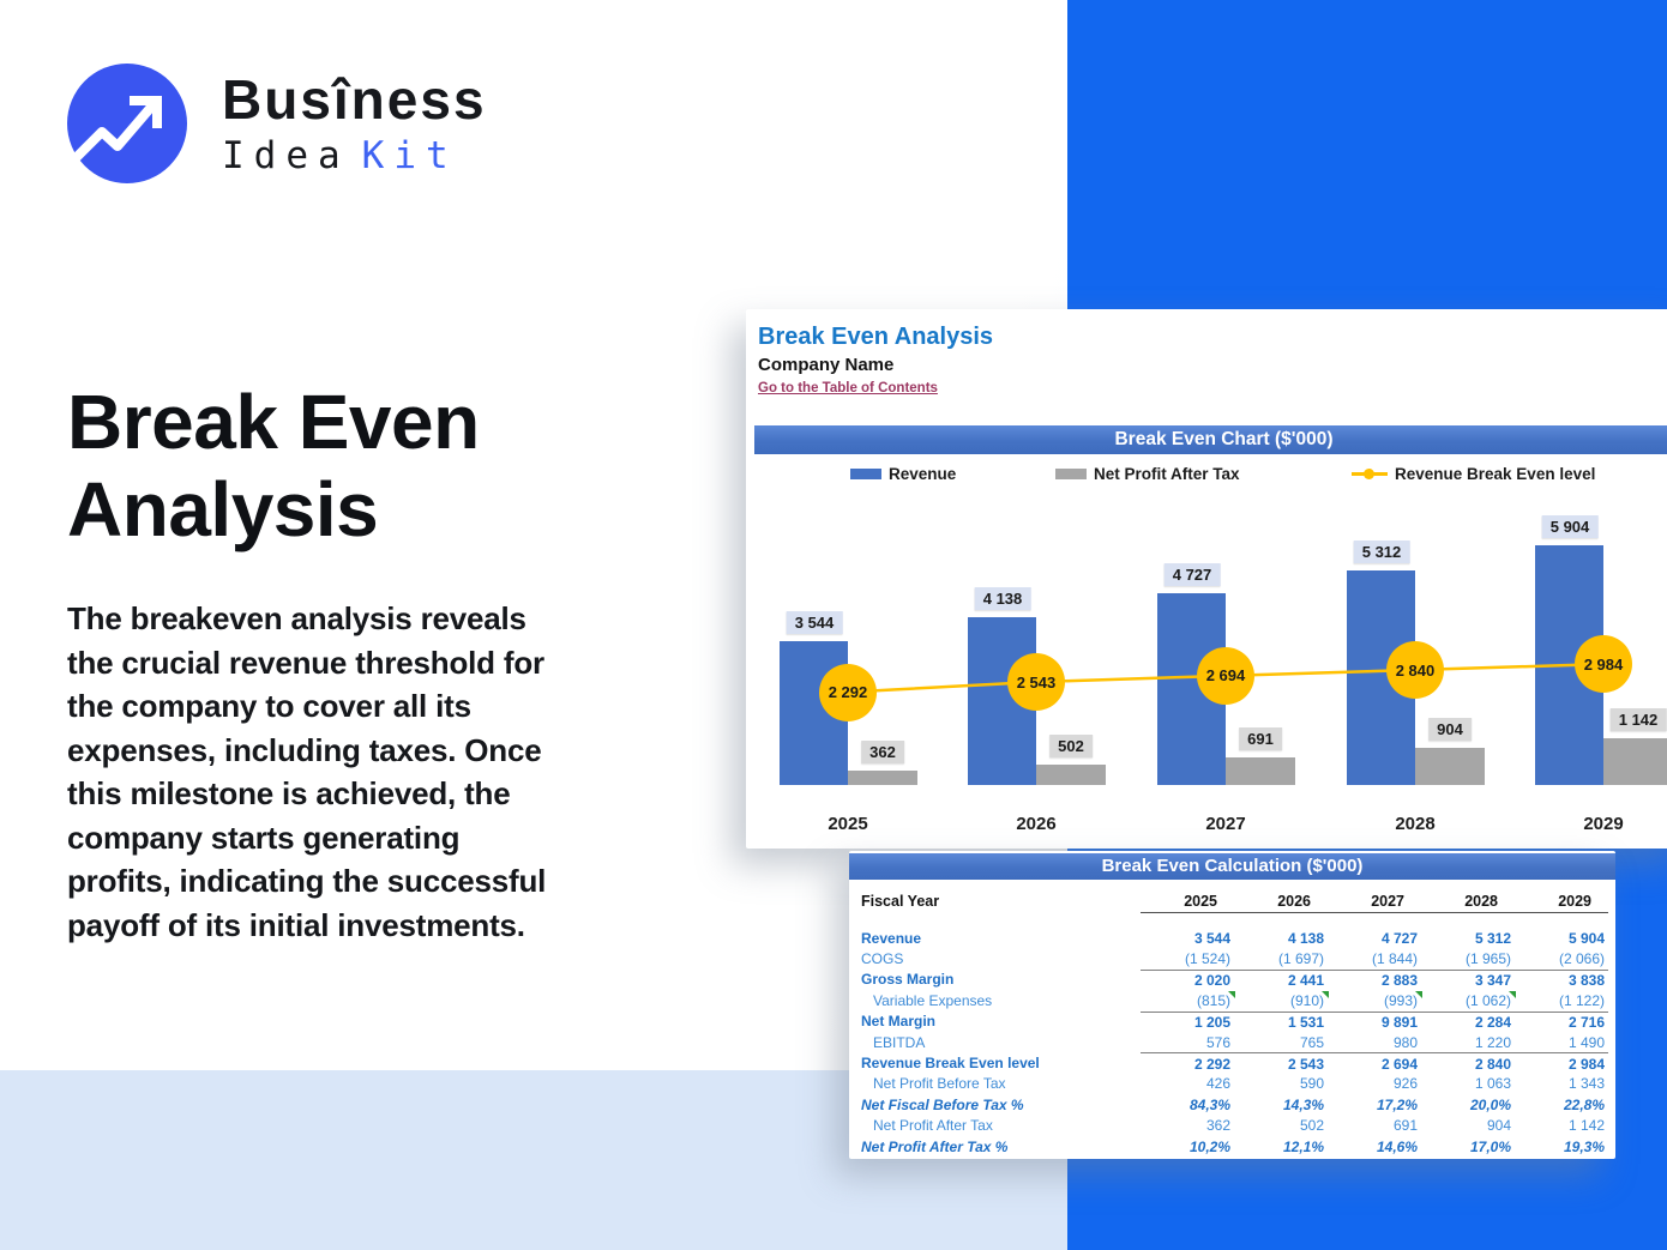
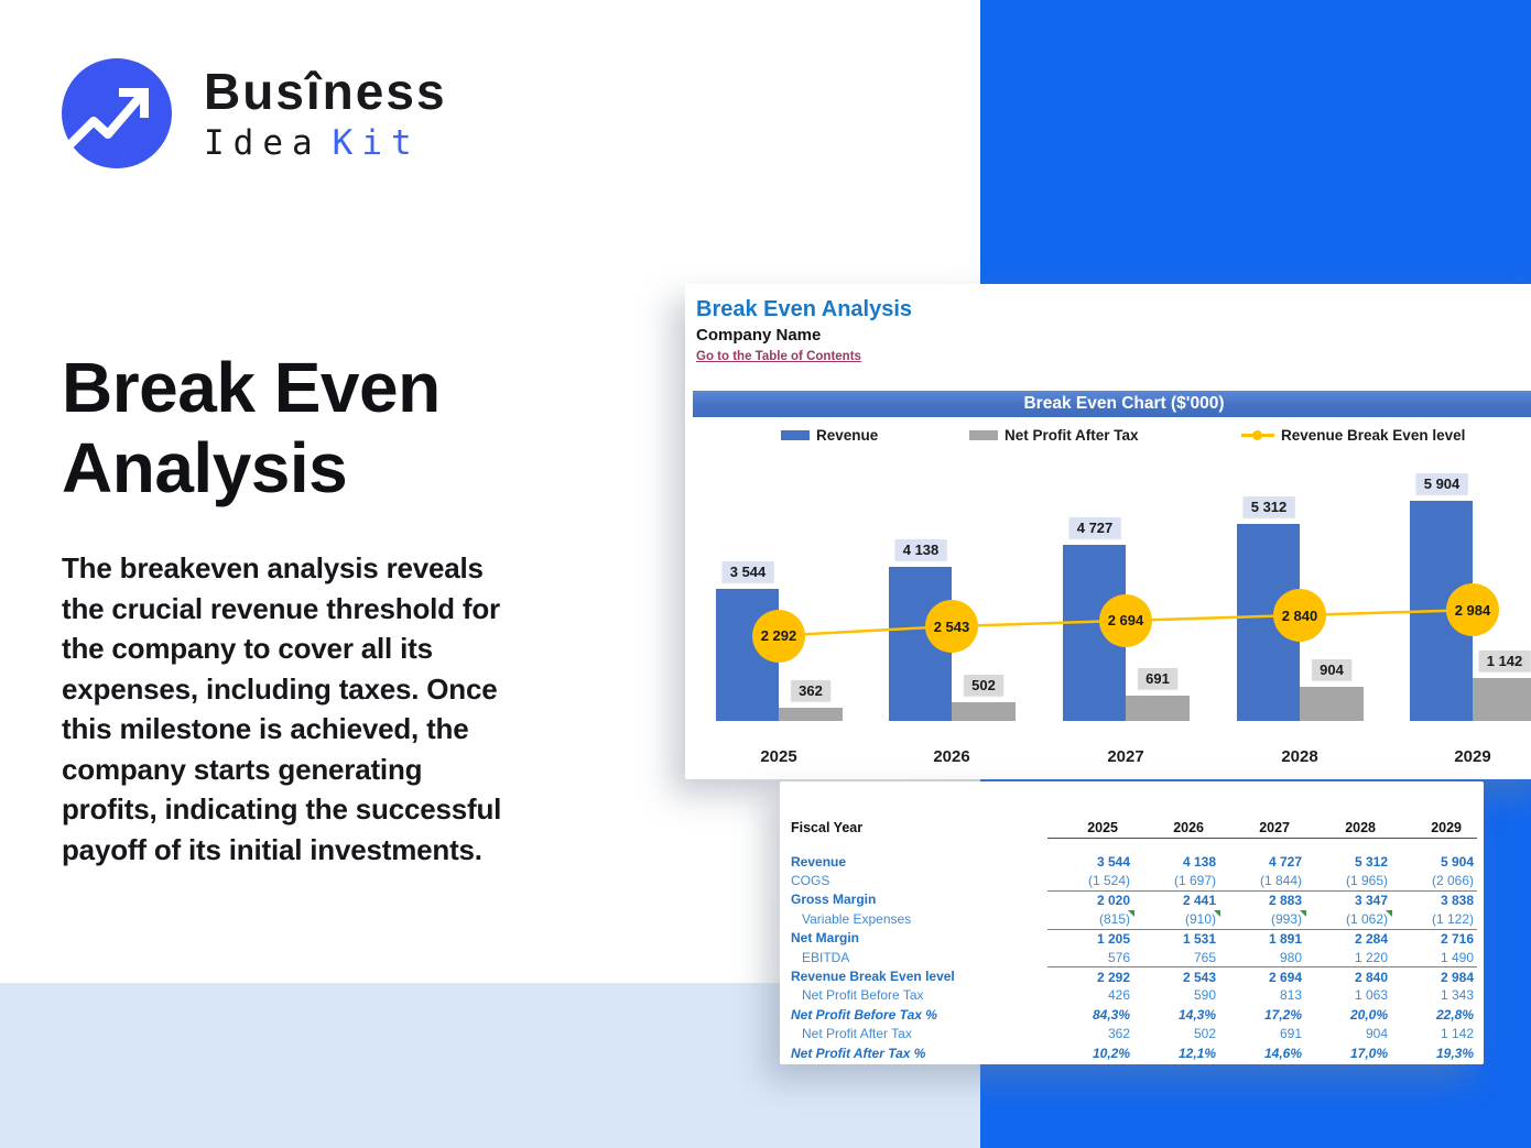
  Busîness
  Idea Kit
  Break Even
  Analysis
  The breakeven analysis reveals
  the crucial revenue threshold for
  the company to cover all its
  expenses, including taxes. Once
  this milestone is achieved, the
  company starts generating
  profits, indicating the successful
  payoff of its initial investments.
  Break Even Analysis
  Company Name
  Go to the Table of Contents
  Break Even Chart ($'000)
  Revenue
  Net Profit After Tax
  Revenue Break Even level
  3 544
  362
  2 292
  2025
  4 138
  502
  2 543
  2026
  4 727
  691
  2 694
  2027
  5 312
  904
  2 840
  2028
  5 904
  1 142
  2 984
  2029
- Break Even Calculation ($'000)
  Fiscal Year
  2025
  2026
  2027
  2028
  2029
  Revenue
  3 544
  4 138
  4 727
  5 312
  5 904
  COGS
  (1 524)
  (1 697)
  (1 844)
  (1 965)
  (2 066)
  Gross Margin
  2 020
  2 441
  2 883
  3 347
  3 838
  Variable Expenses
  (815)
  (910)
  (993)
  (1 062)
  (1 122)
  Net Margin
  1 205
  1 531
- 9 891
+ 1 891
  2 284
  2 716
  EBITDA
  576
  765
  980
  1 220
  1 490
  Revenue Break Even level
  2 292
  2 543
  2 694
  2 840
  2 984
  Net Profit Before Tax
  426
  590
- 926
+ 813
  1 063
  1 343
- Net Fiscal Before Tax %
+ Net Profit Before Tax %
  84,3%
  14,3%
  17,2%
  20,0%
  22,8%
  Net Profit After Tax
  362
  502
  691
  904
  1 142
  Net Profit After Tax %
  10,2%
  12,1%
  14,6%
  17,0%
  19,3%
